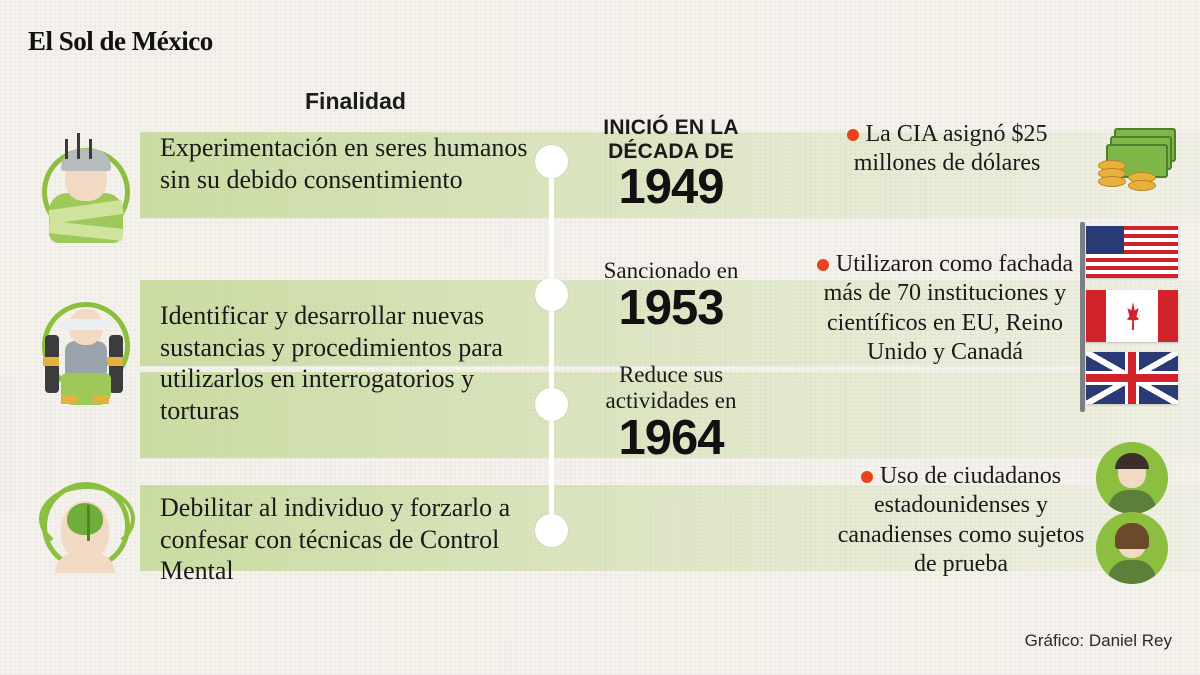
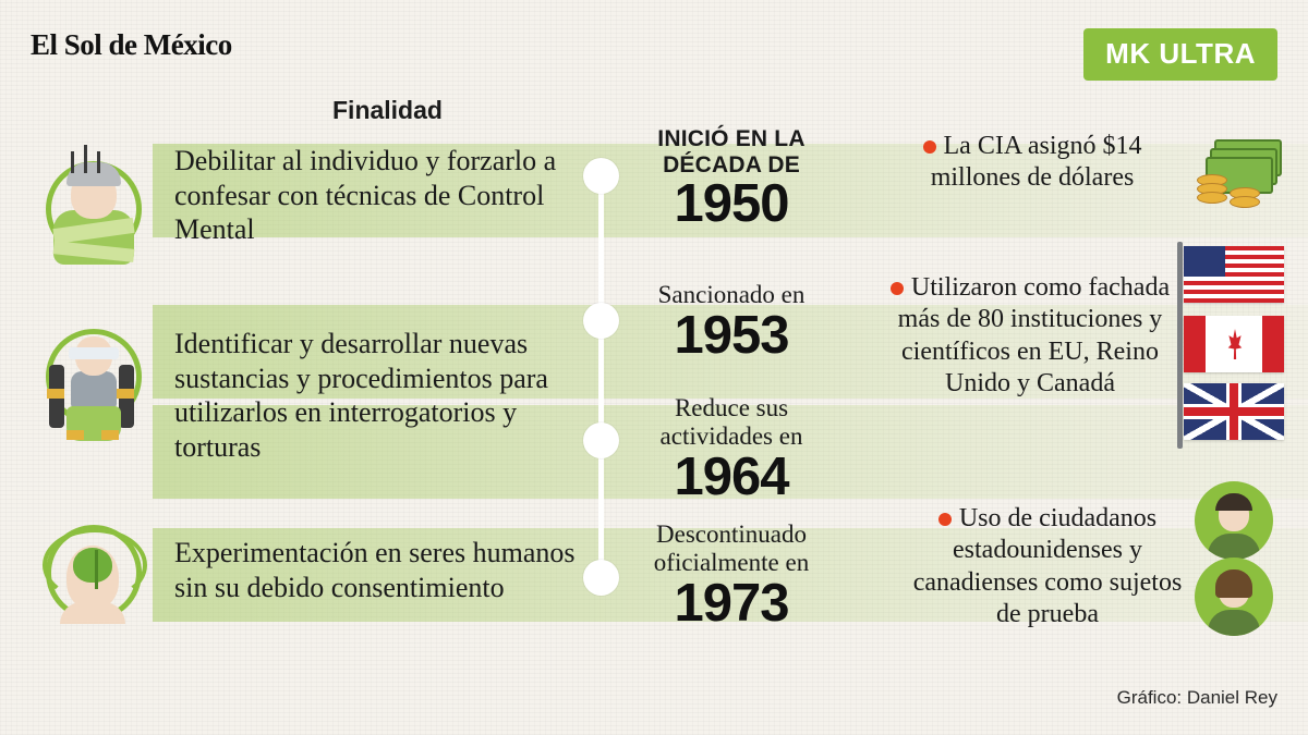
  El Sol de México
+ MK ULTRA
  Finalidad
- Experimentación en seres humanos sin su debido consentimiento
+ Debilitar al individuo y forzarlo a confesar con técnicas de Control Mental
  Identificar y desarrollar nuevas sustancias y procedimientos para utilizarlos en interrogatorios y torturas
- Debilitar al individuo y forzarlo a confesar con técnicas de Control Mental
+ Experimentación en seres humanos sin su debido consentimiento
  INICIÓ EN LA DÉCADA DE
- 1949
+ 1950
  Sancionado en
  1953
  Reduce sus actividades en
  1964
+ Descontinuado oficialmente en
+ 1973
- La CIA asignó $25 millones de dólares
+ La CIA asignó $14 millones de dólares
- Utilizaron como fachada más de 70 instituciones y científicos en EU, Reino Unido y Canadá
+ Utilizaron como fachada más de 80 instituciones y científicos en EU, Reino Unido y Canadá
  Uso de ciudadanos estadounidenses y canadienses como sujetos de prueba
  Gráfico: Daniel Rey
